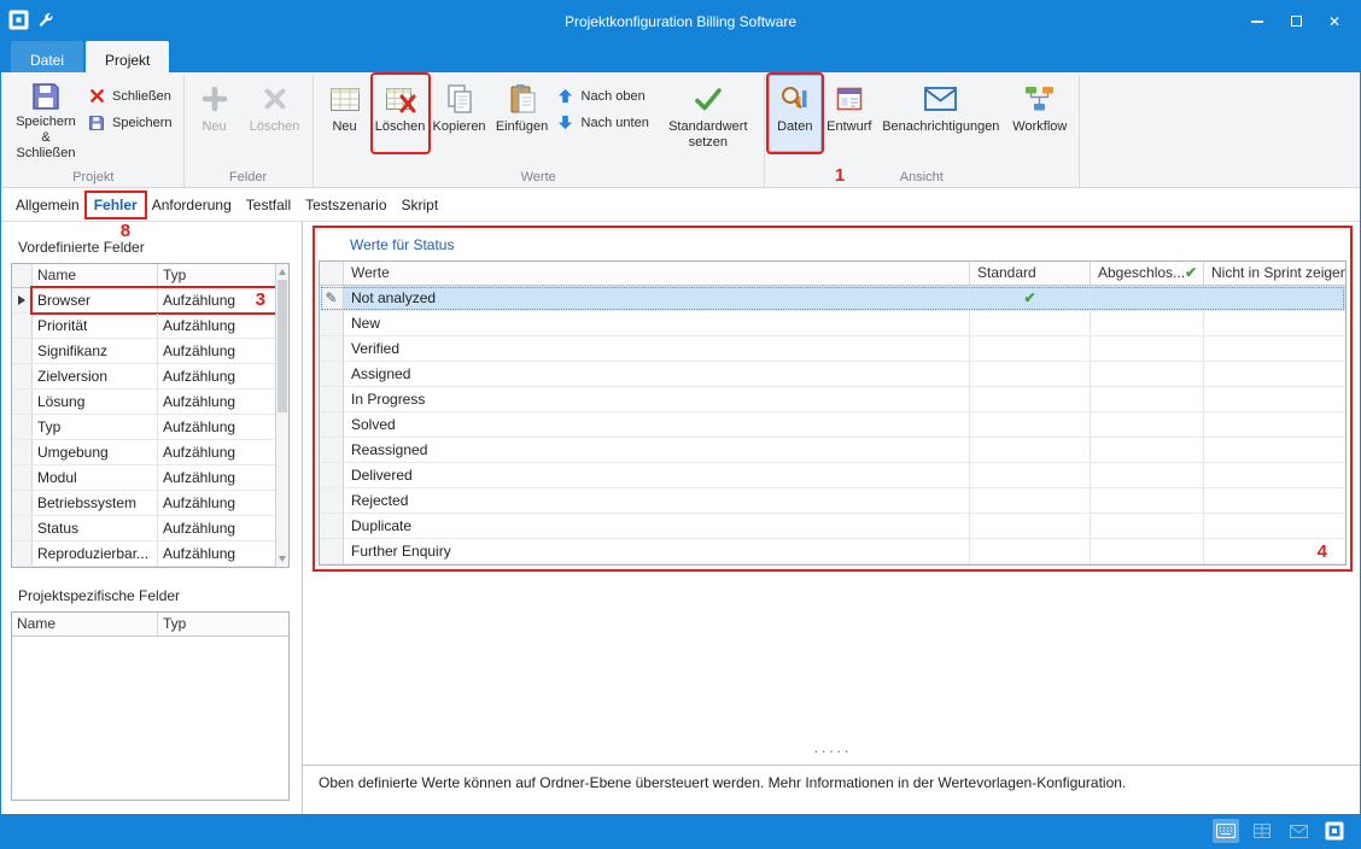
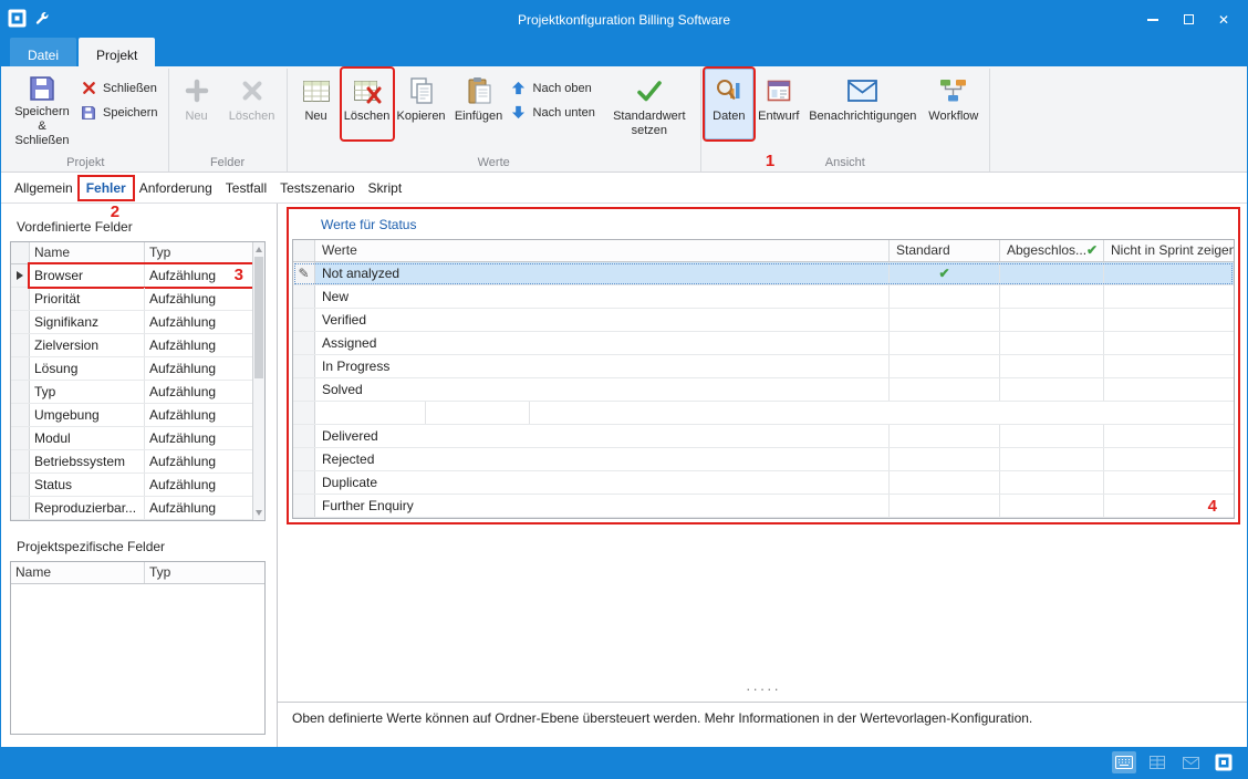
  Projektkonfiguration Billing Software
  ✕
  Datei
  Projekt
  Speichern & Schließen
  Schließen
  Speichern
  Projekt
  Neu
  Löschen
  Felder
  Neu
  Löschen
  Kopieren
  Einfügen
  Nach oben
  Nach unten
  Standardwert setzen
  Werte
  Daten
  1
  Entwurf
  Benachrichtigungen
  Workflow
  Ansicht
  Allgemein
  Fehler
- 8
+ 2
  Anforderung
  Testfall
  Testszenario
  Skript
  Vordefinierte Felder
  Name
  Typ
  Browser
  Aufzählung
  3
  Priorität
  Aufzählung
  Signifikanz
  Aufzählung
  Zielversion
  Aufzählung
  Lösung
  Aufzählung
  Typ
  Aufzählung
  Umgebung
  Aufzählung
  Modul
  Aufzählung
  Betriebssystem
  Aufzählung
  Status
  Aufzählung
  Reproduzierbar...
  Aufzählung
  Projektspezifische Felder
  Name
  Typ
  Werte für Status
  Werte
  Standard
  Abgeschlos...
  ✔
  Nicht in Sprint zeigen
  ✎
  Not analyzed
  ✔
  New
  Verified
  Assigned
  In Progress
  Solved
- Reassigned
  Delivered
  Rejected
  Duplicate
  Further Enquiry
  4
  ·····
  Oben definierte Werte können auf Ordner-Ebene übersteuert werden. Mehr Informationen in der Wertevorlagen-Konfiguration.
